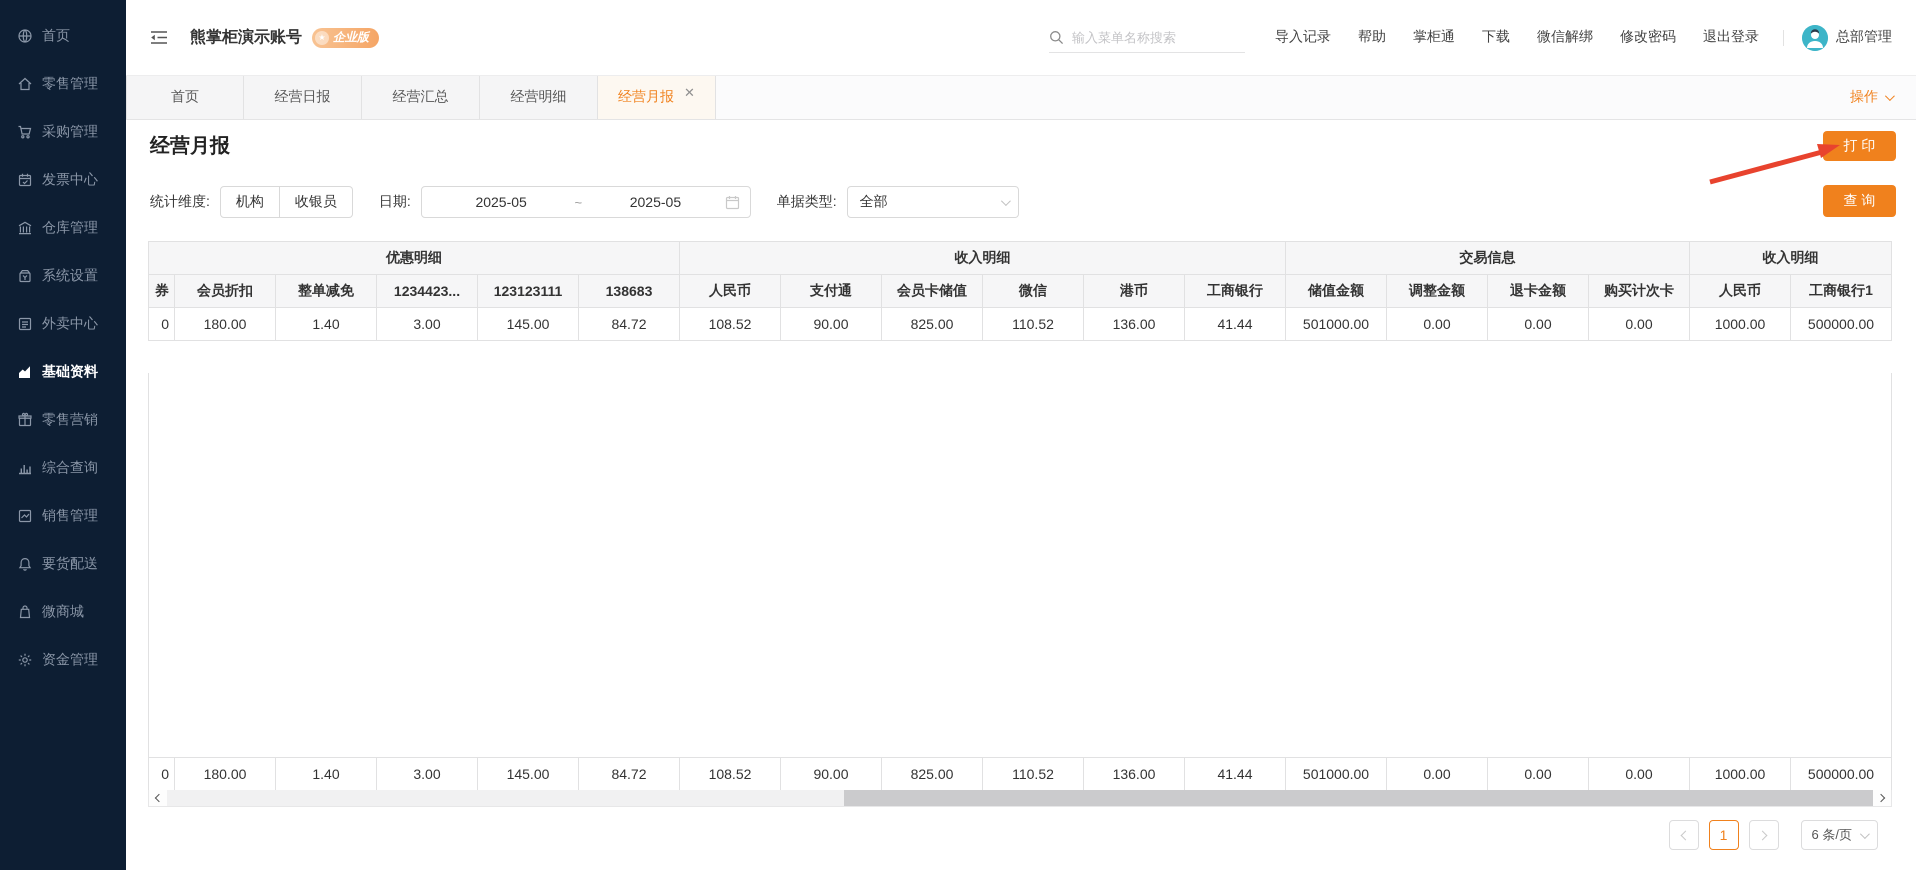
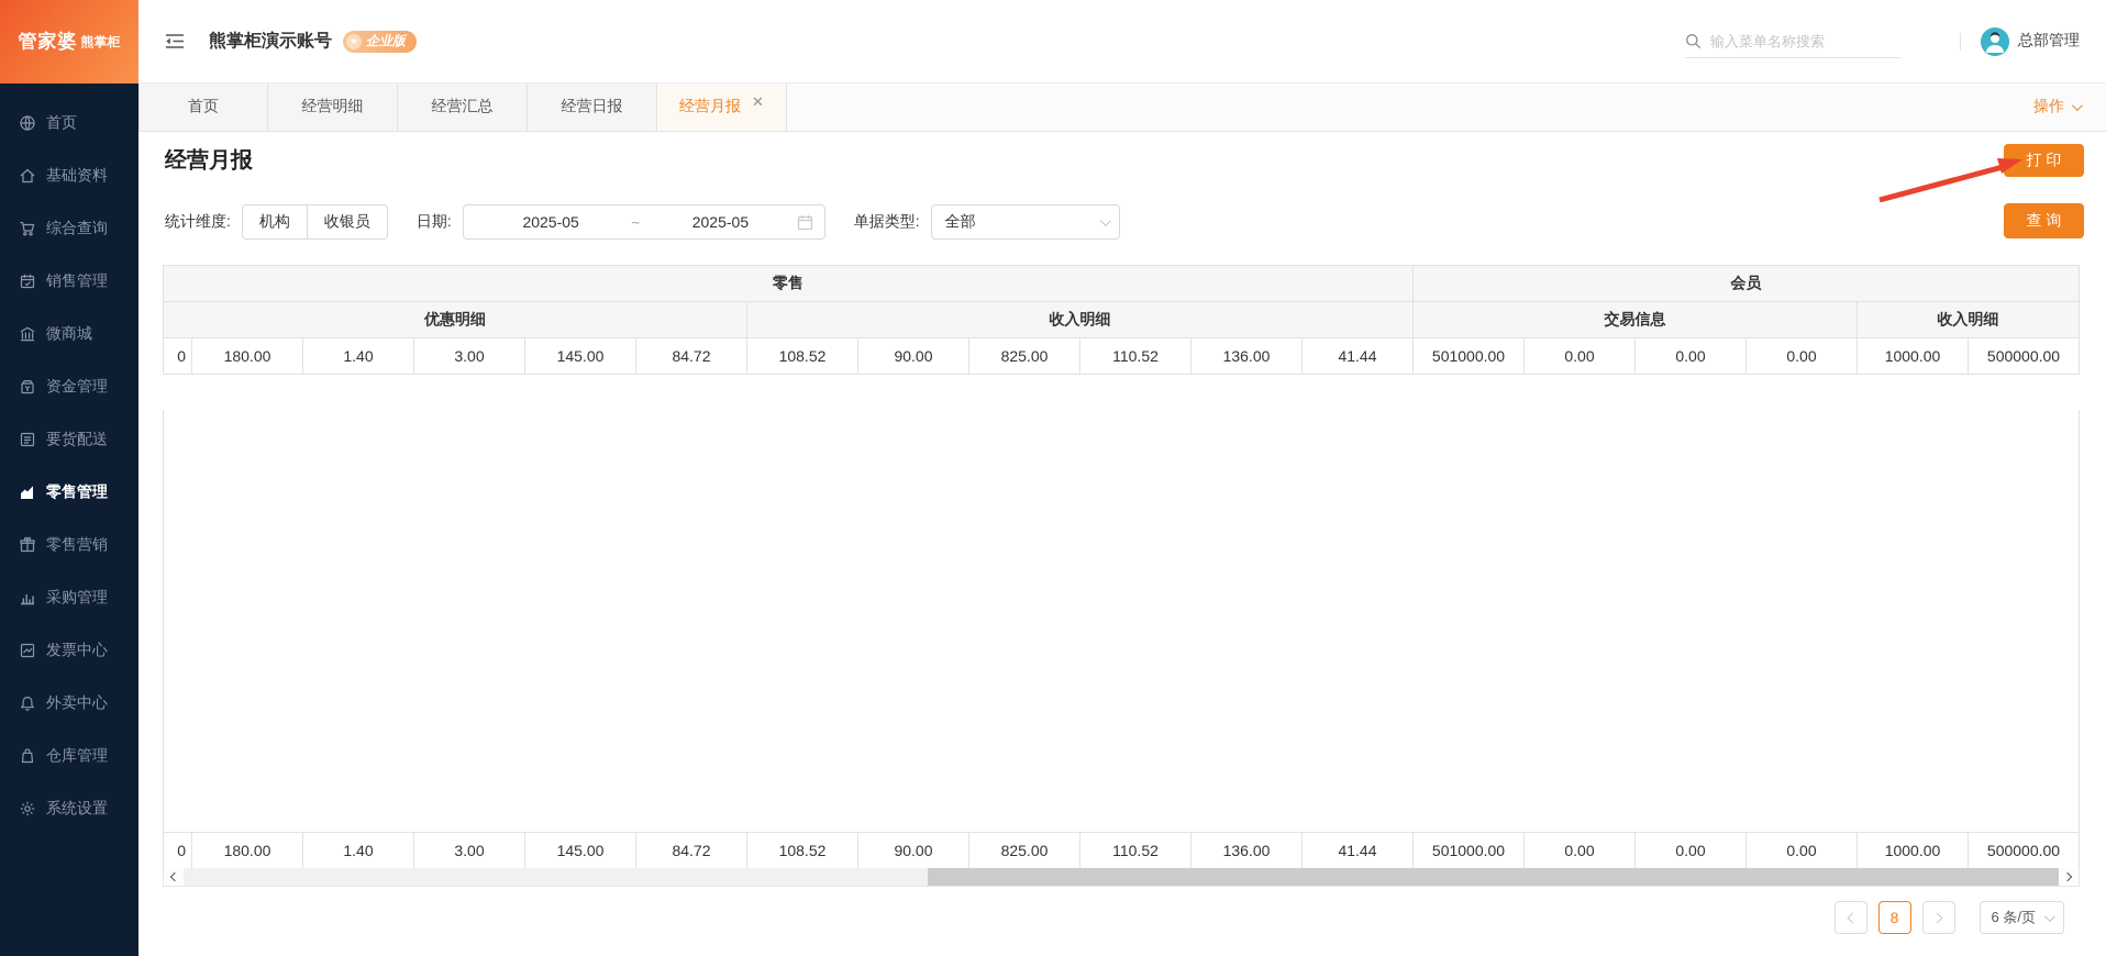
+ 管家婆
+ 熊掌柜
  首页
- 零售管理
+ 基础资料
- 采购管理
+ 综合查询
- 发票中心
+ 销售管理
- 仓库管理
+ 微商城
- 系统设置
+ 资金管理
- 外卖中心
+ 要货配送
- 基础资料
+ 零售管理
  零售营销
- 综合查询
+ 采购管理
- 销售管理
+ 发票中心
- 要货配送
+ 外卖中心
- 微商城
+ 仓库管理
- 资金管理
+ 系统设置
  熊掌柜演示账号
  ★
  企业版
  输入菜单名称搜索
- 导入记录
- 帮助
- 掌柜通
- 下载
- 微信解绑
- 修改密码
- 退出登录
  总部管理
  首页
- 经营日报
+ 经营明细
  经营汇总
- 经营明细
+ 经营日报
  经营月报
  ✕
  操作
  经营月报
  打 印
  统计维度:
  机构
  收银员
  日期:
  2025-05
  ~
  2025-05
  单据类型:
  全部
  查 询
+ 零售	会员
  优惠明细	收入明细	交易信息	收入明细
- 券	会员折扣	整单减免	1234423...	123123111	138683	人民币	支付通	会员卡储值	微信	港币	工商银行	储值金额	调整金额	退卡金额	购买计次卡	人民币	工商银行1
  0	180.00	1.40	3.00	145.00	84.72	108.52	90.00	825.00	110.52	136.00	41.44	501000.00	0.00	0.00	0.00	1000.00	500000.00
  0	180.00	1.40	3.00	145.00	84.72	108.52	90.00	825.00	110.52	136.00	41.44	501000.00	0.00	0.00	0.00	1000.00	500000.00
- 1
+ 8
  6 条/页
